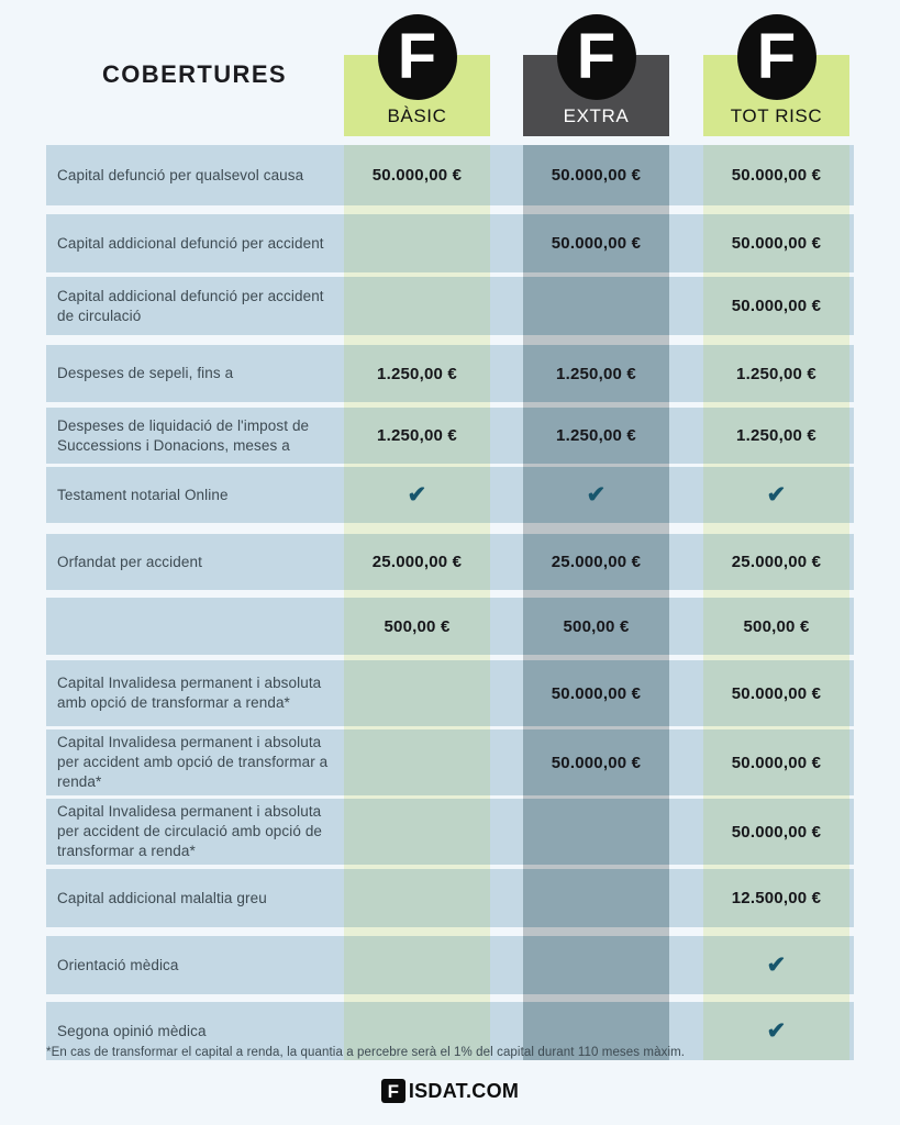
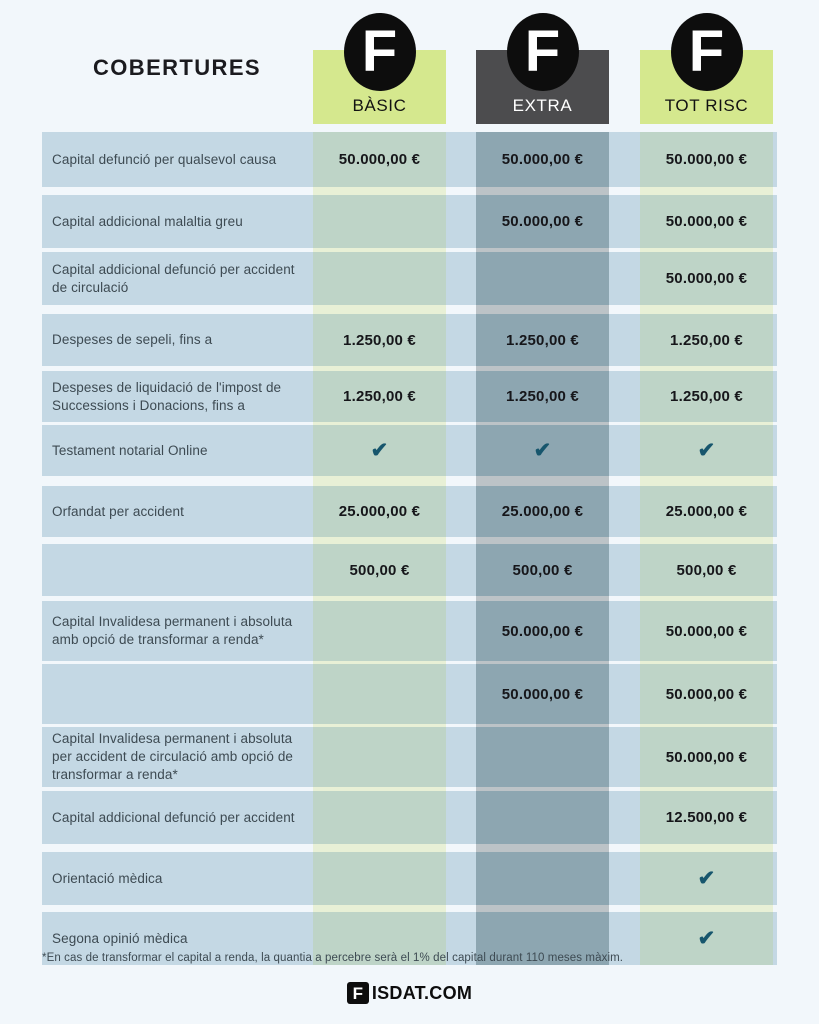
  COBERTURES
  F
  BÀSIC
  F
  EXTRA
  F
  TOT RISC
  50.000,00 €
  50.000,00 €
  50.000,00 €
  Capital defunció per qualsevol causa
  50.000,00 €
  50.000,00 €
- Capital addicional defunció per accident
+ Capital addicional malaltia greu
  50.000,00 €
  Capital addicional defunció per accident de circulació
  1.250,00 €
  1.250,00 €
  1.250,00 €
  Despeses de sepeli, fins a
  1.250,00 €
  1.250,00 €
  1.250,00 €
- Despeses de liquidació de l'impost de Successions i Donacions, meses a
+ Despeses de liquidació de l'impost de Successions i Donacions, fins a
  ✔
  ✔
  ✔
  Testament notarial Online
  25.000,00 €
  25.000,00 €
  25.000,00 €
  Orfandat per accident
  500,00 €
  500,00 €
  500,00 €
  50.000,00 €
  50.000,00 €
  Capital Invalidesa permanent i absoluta amb opció de transformar a renda*
  50.000,00 €
  50.000,00 €
- Capital Invalidesa permanent i absoluta per accident amb opció de transformar a renda*
  50.000,00 €
  Capital Invalidesa permanent i absoluta per accident de circulació amb opció de transformar a renda*
  12.500,00 €
- Capital addicional malaltia greu
+ Capital addicional defunció per accident
  ✔
  Orientació mèdica
  ✔
  Segona opinió mèdica
  *En cas de transformar el capital a renda, la quantia a percebre serà el 1% del capital durant 110 meses màxim.
  F
  ISDAT.COM
